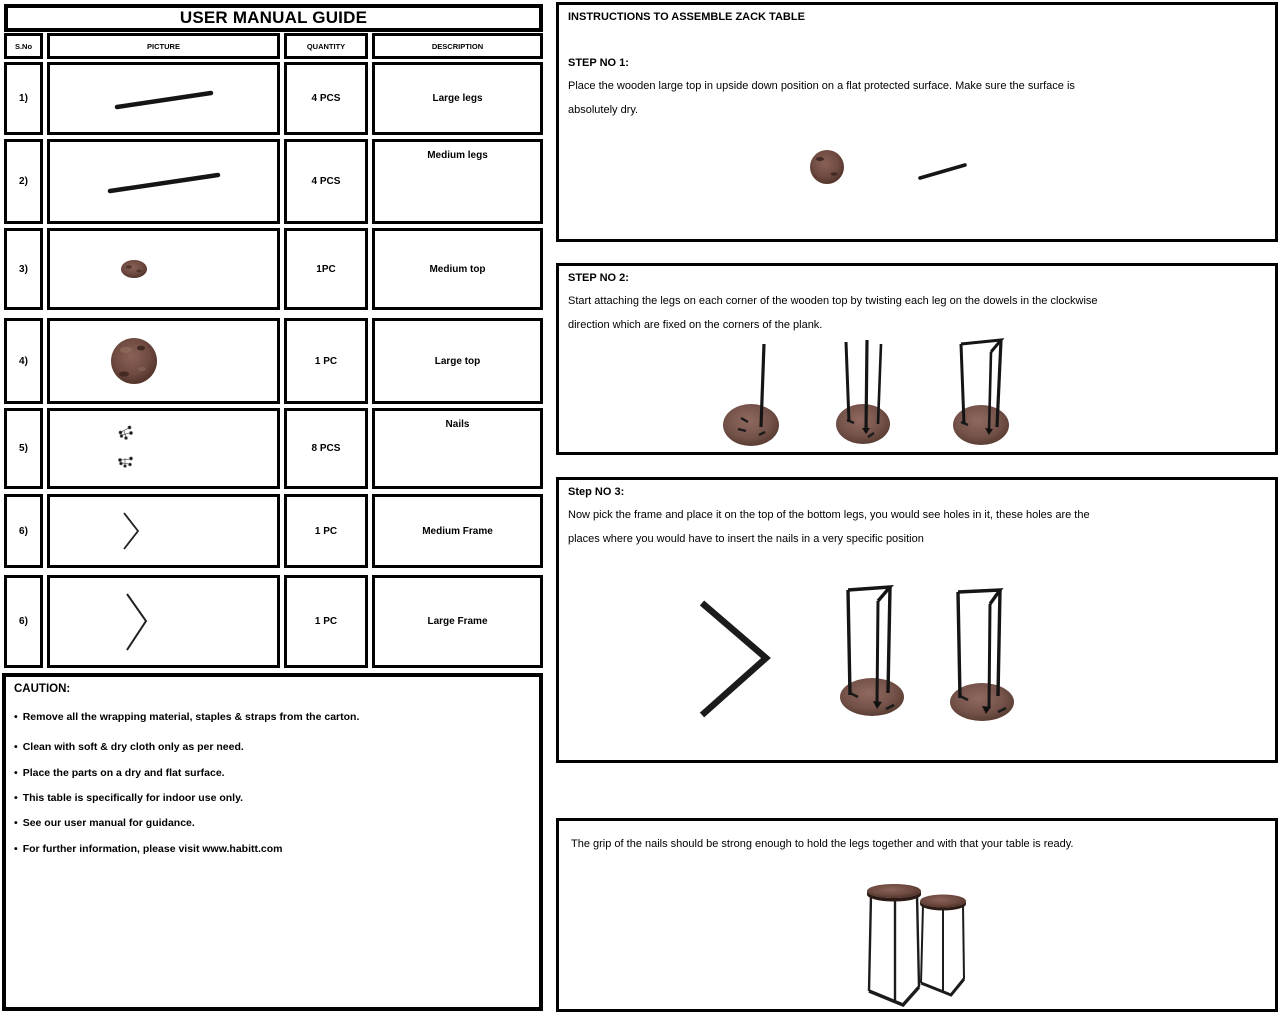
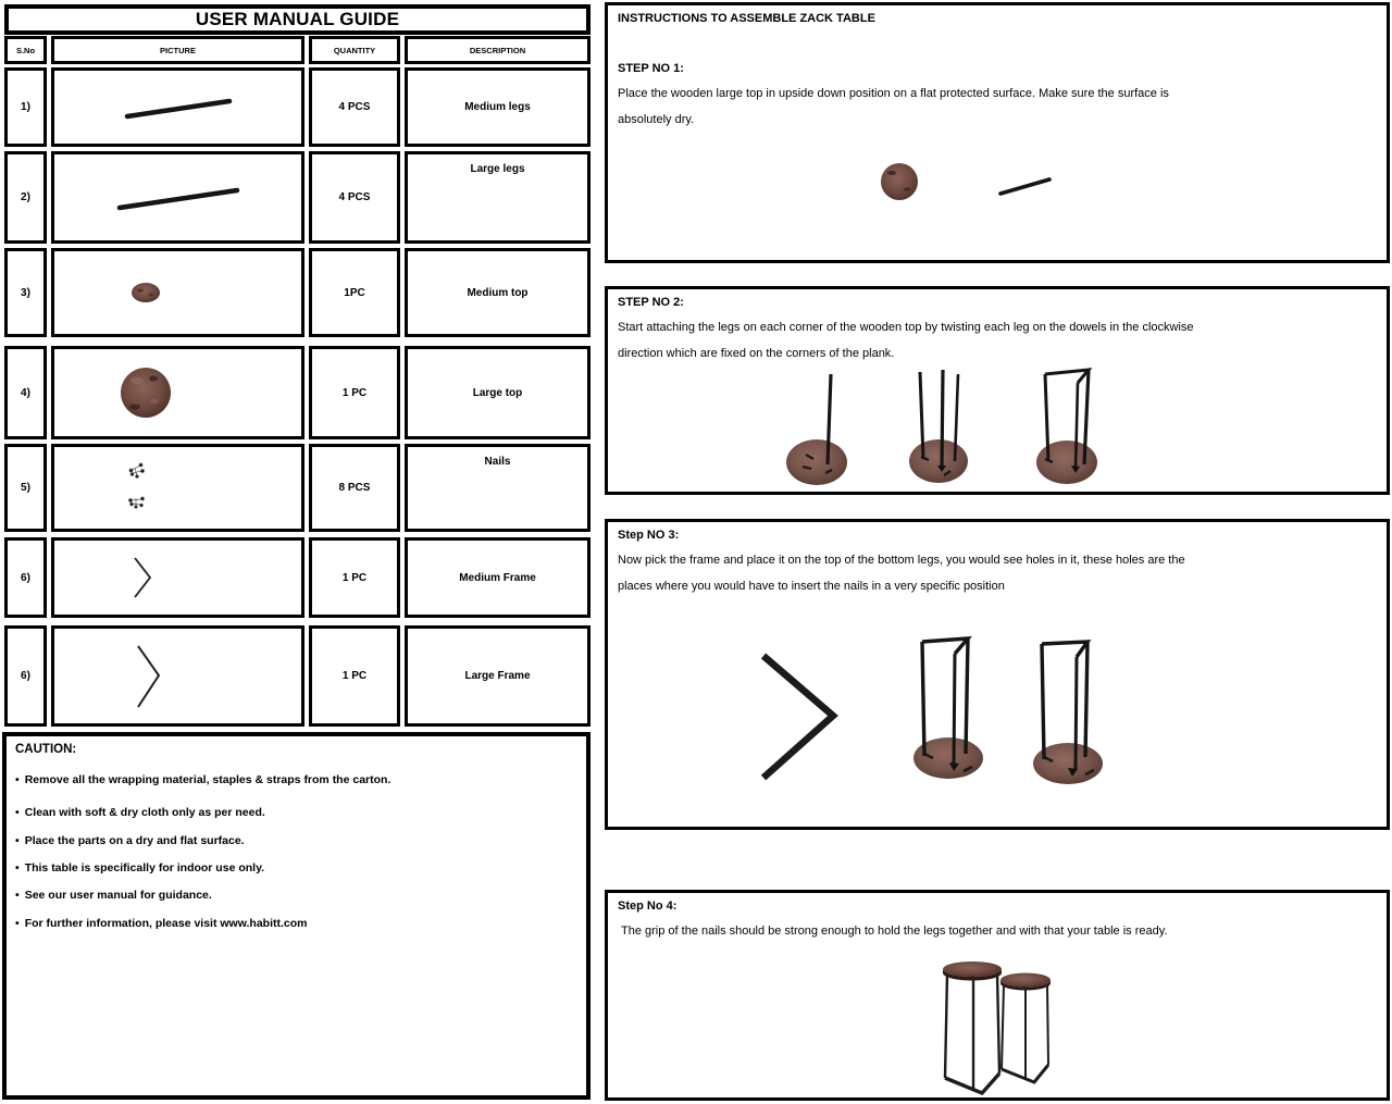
  USER MANUAL GUIDE
  S.No
  PICTURE
  QUANTITY
  DESCRIPTION
  1)
  4 PCS
- Large legs
+ Medium legs
  2)
  4 PCS
- Medium legs
+ Large legs
  3)
  1PC
  Medium top
  4)
  1 PC
  Large top
  5)
  8 PCS
  Nails
  6)
  1 PC
  Medium Frame
  6)
  1 PC
  Large Frame
  CAUTION:
  • Remove all the wrapping material, staples & straps from the carton.
  • Clean with soft & dry cloth only as per need.
  • Place the parts on a dry and flat surface.
  • This table is specifically for indoor use only.
  • See our user manual for guidance.
  • For further information, please visit www.habitt.com
  INSTRUCTIONS TO ASSEMBLE ZACK TABLE
  STEP NO 1:
  Place the wooden large top in upside down position on a flat protected surface. Make sure the surface is
  absolutely dry.
  STEP NO 2:
  Start attaching the legs on each corner of the wooden top by twisting each leg on the dowels in the clockwise
  direction which are fixed on the corners of the plank.
  Step NO 3:
  Now pick the frame and place it on the top of the bottom legs, you would see holes in it, these holes are the
  places where you would have to insert the nails in a very specific position
+ Step No 4:
  The grip of the nails should be strong enough to hold the legs together and with that your table is ready.
